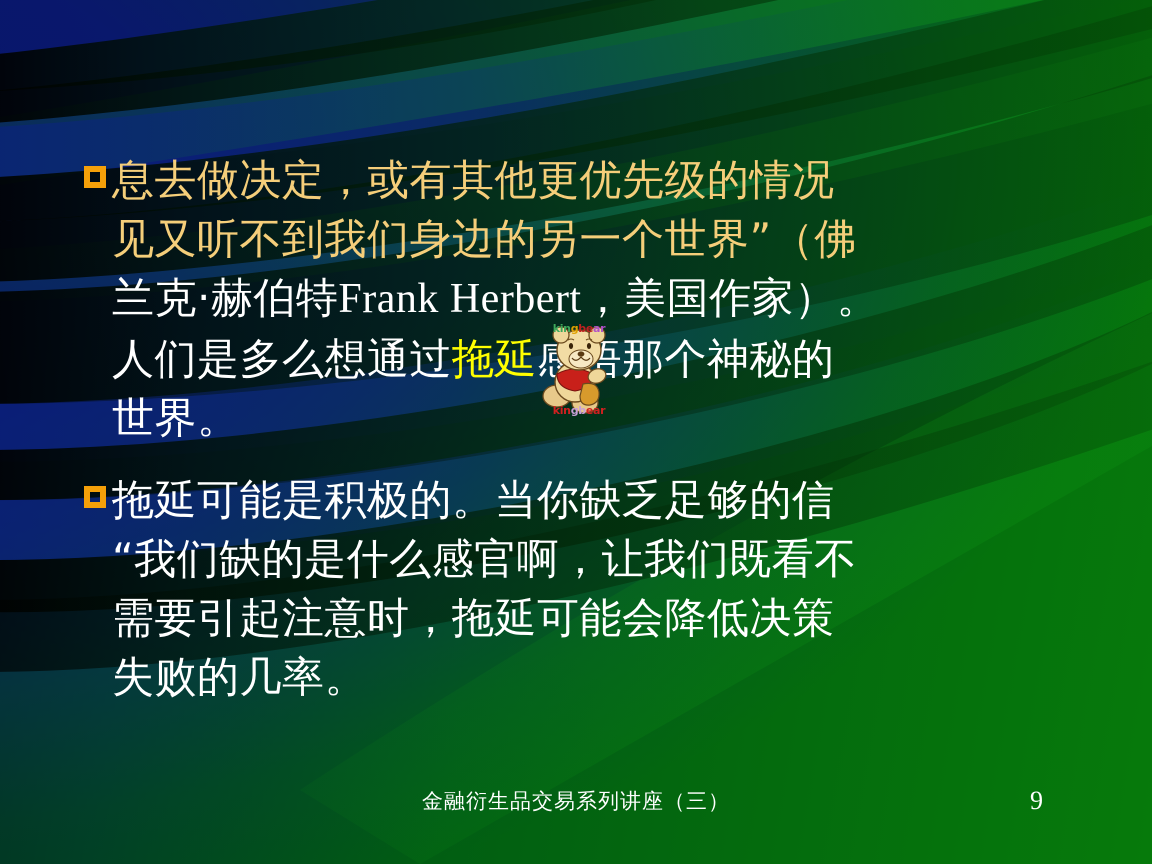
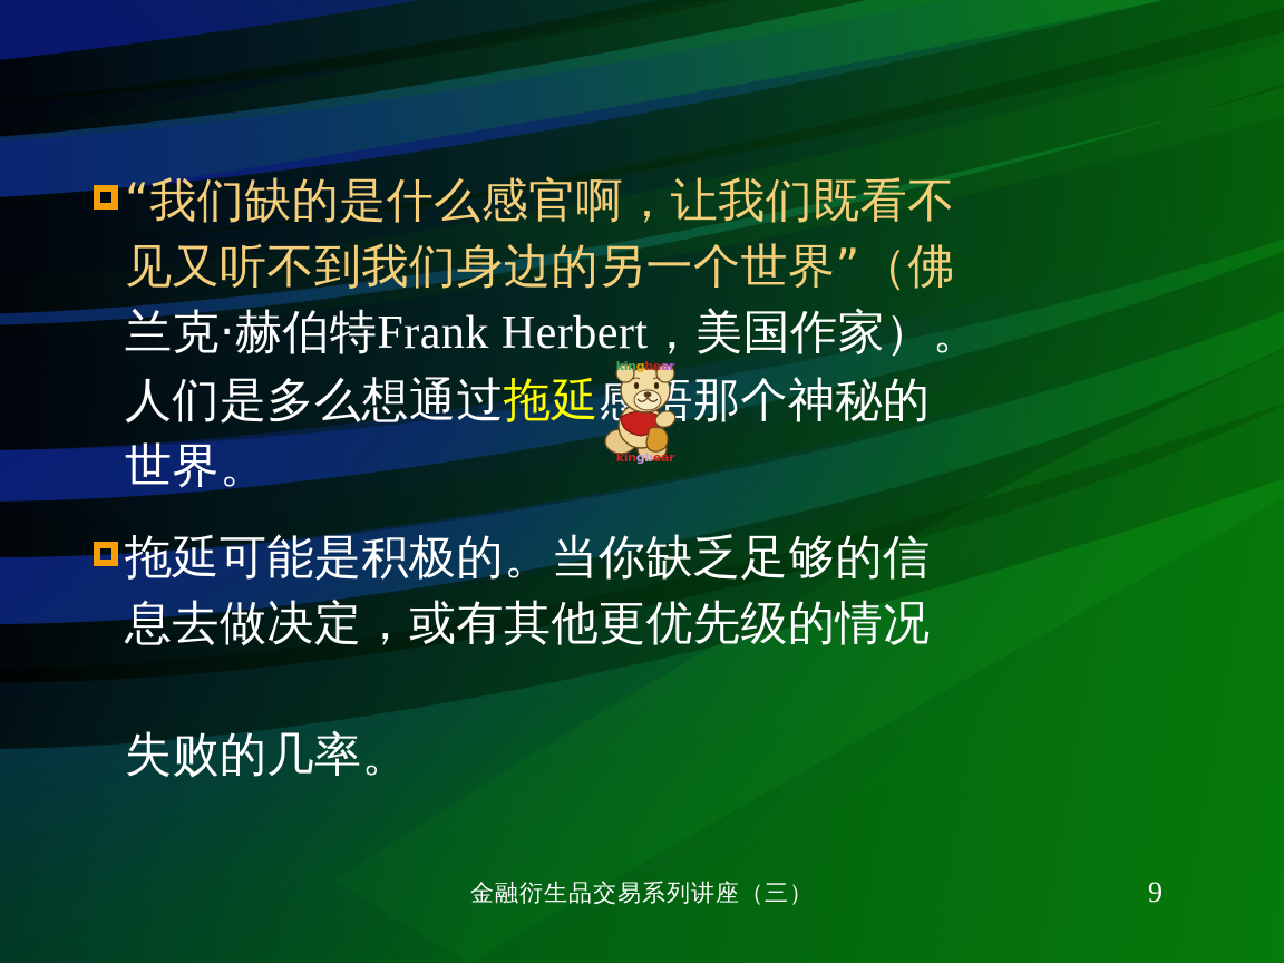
- 息去做决定，或有其他更优先级的情况
+ “我们缺的是什么感官啊，让我们既看不
  见又听不到我们身边的另一个世界”（佛
  兰克·赫伯特Frank Herbert，美国作家）。
  人们是多么想通过拖延 悟那个神秘的
  世界。
  kingbear
  kingbear
  拖延可能是积极的。当你缺乏足够的信
- “我们缺的是什么感官啊，让我们既看不
+ 息去做决定，或有其他更优先级的情况
- 需要引起注意时，拖延可能会降低决策
  失败的几率。
  金融衍生品交易系列讲座（三）
  9
